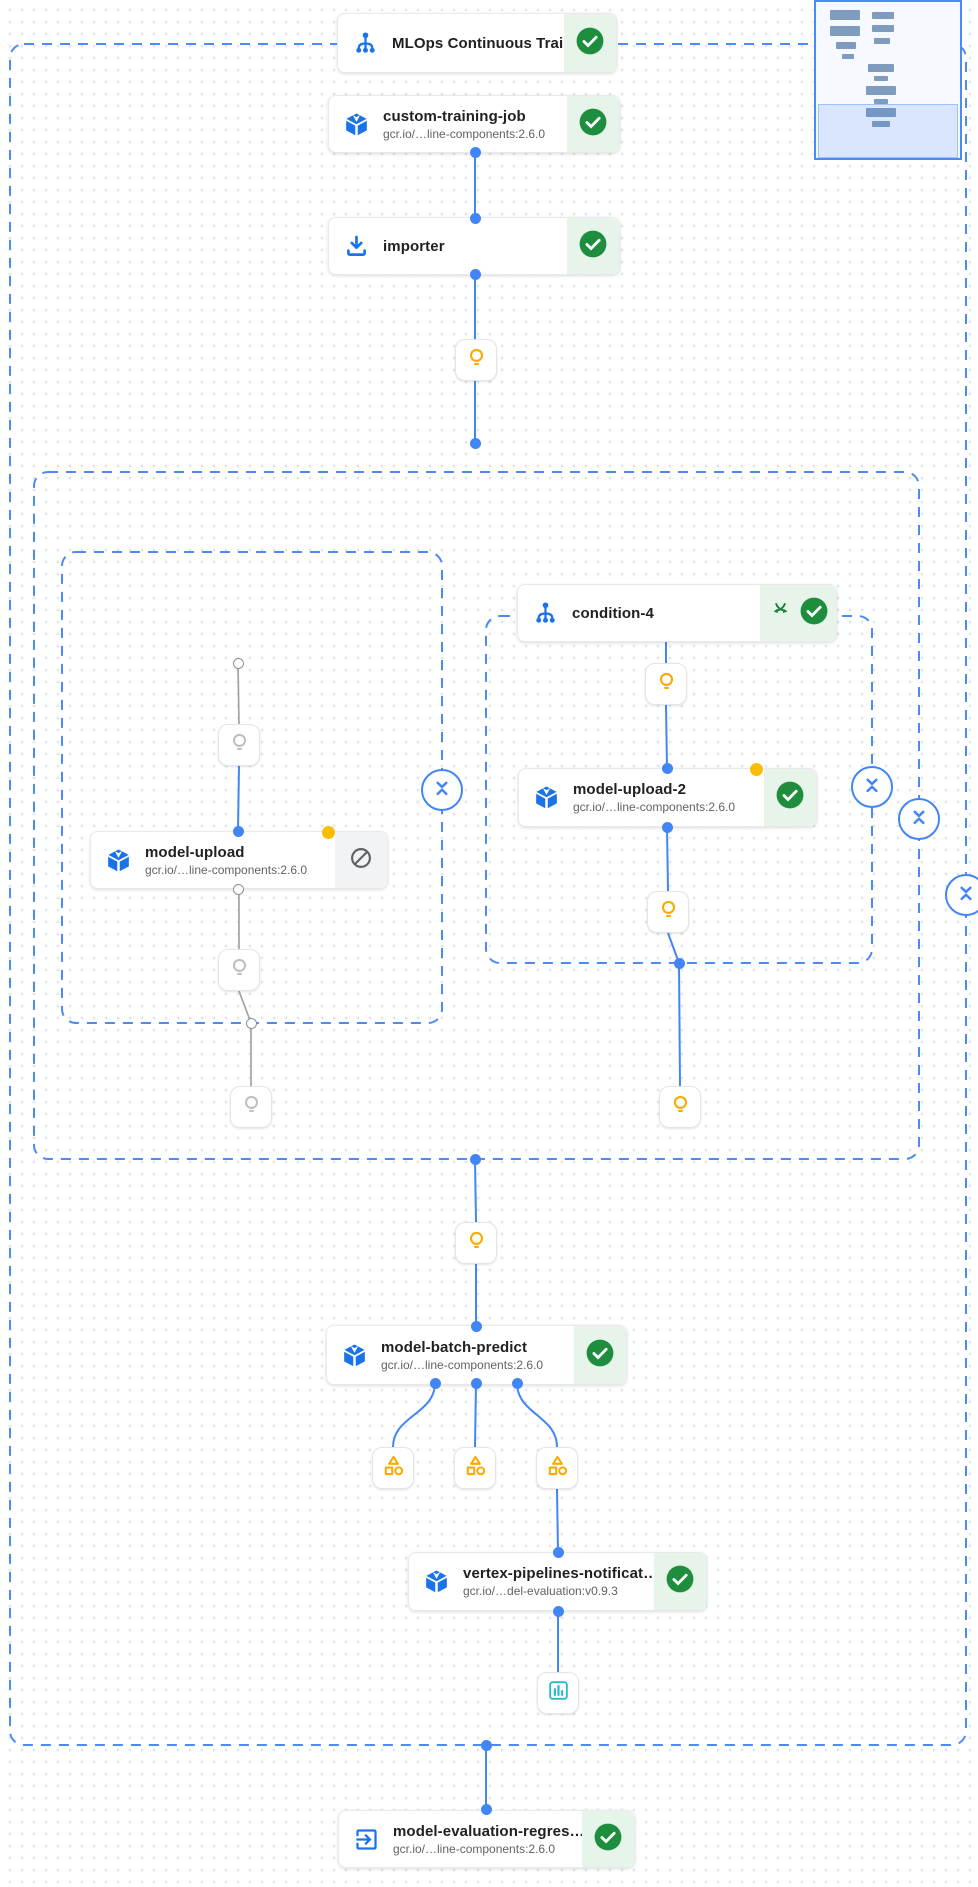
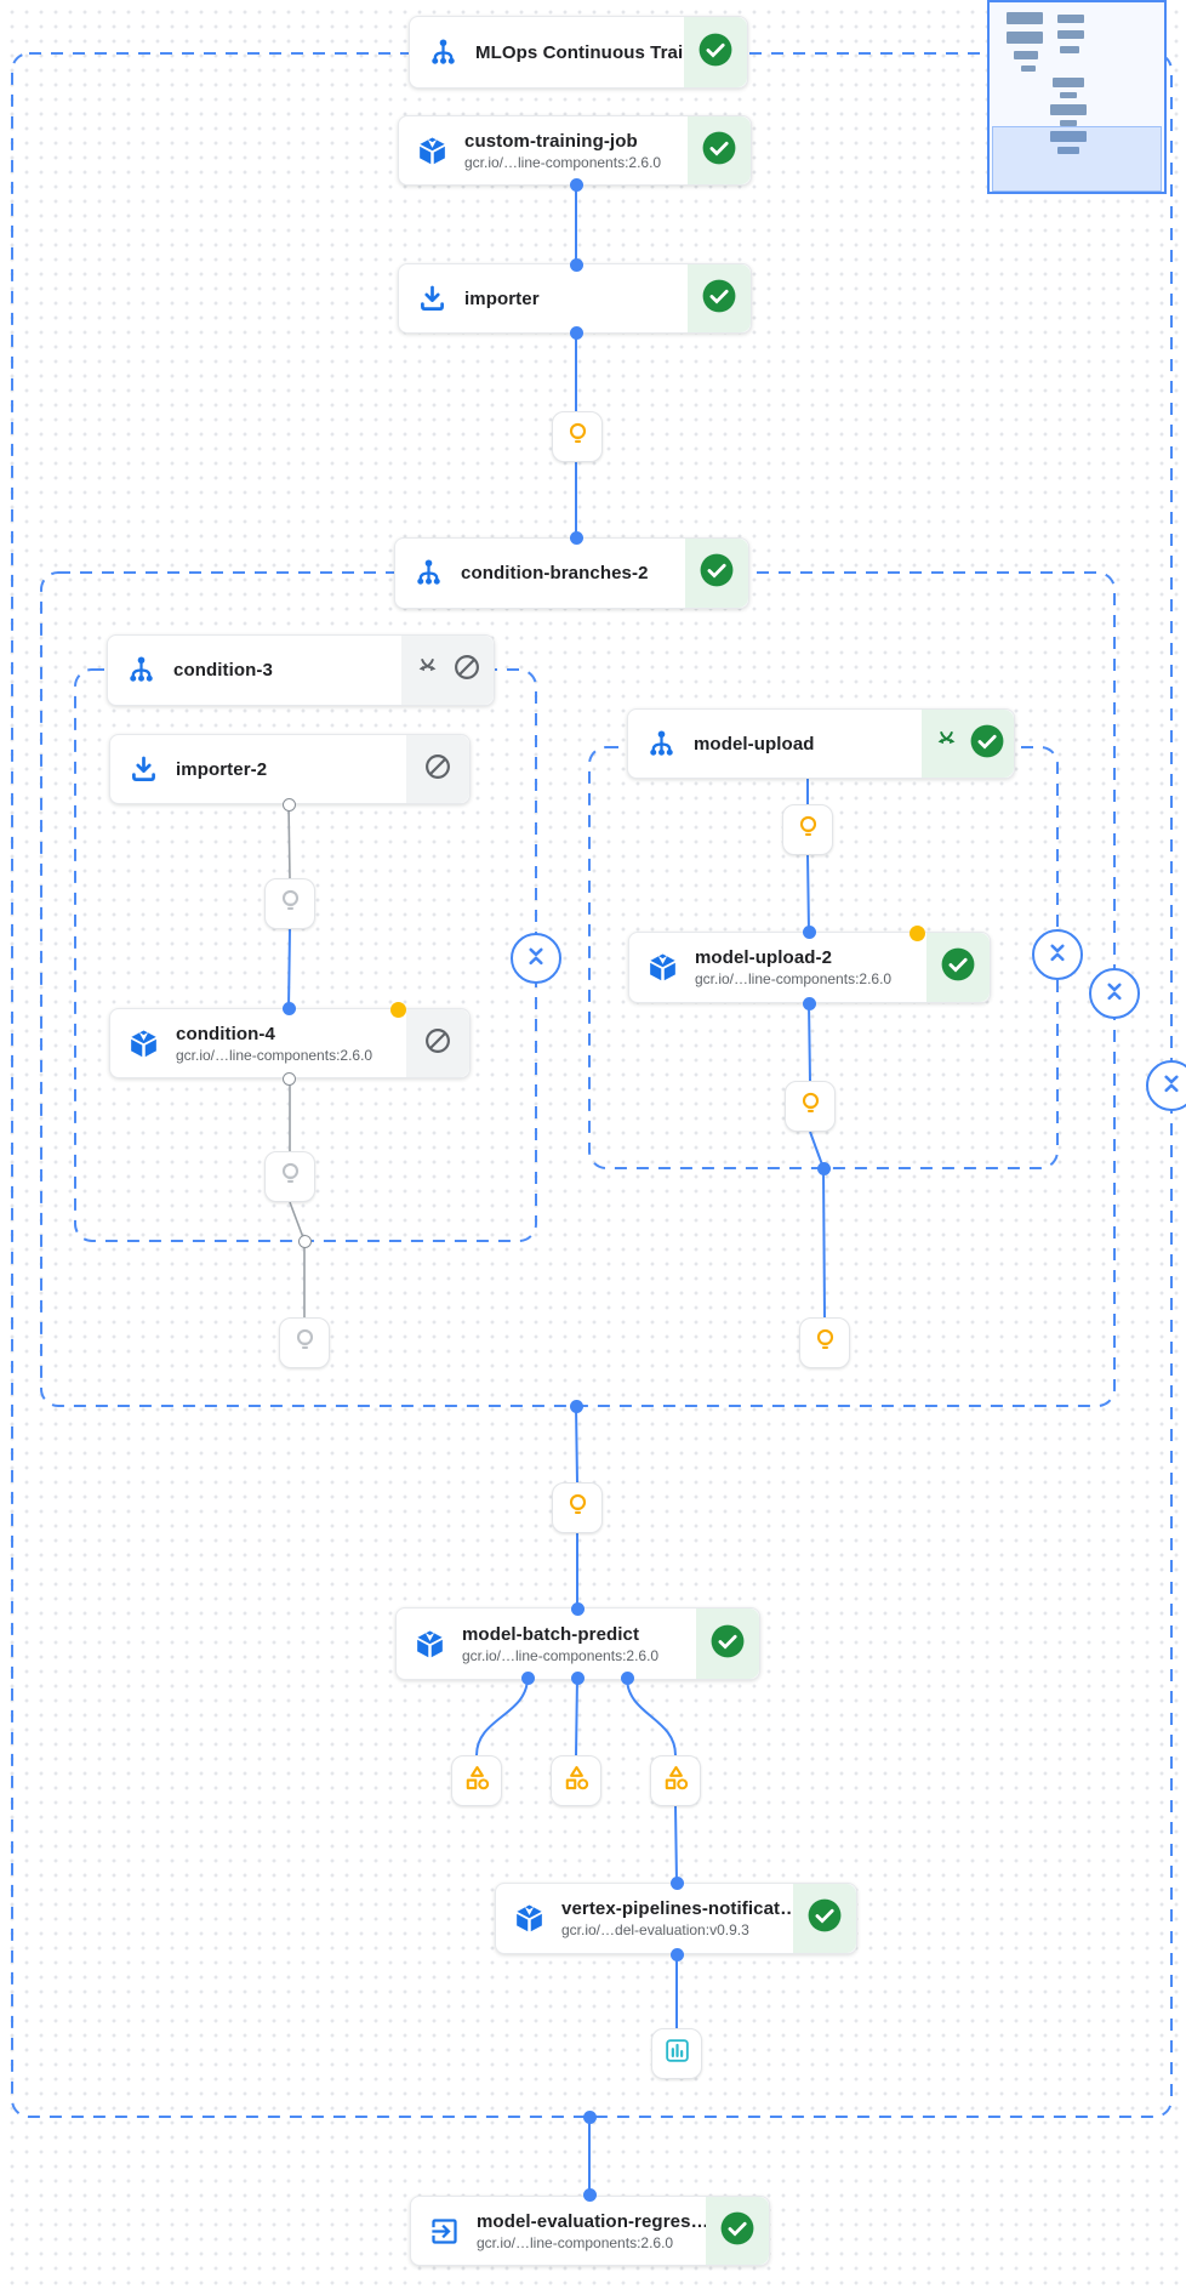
  MLOps Continuous Trai
  custom-training-job
  gcr.io/…line-components:2.6.0
  importer
+ condition-branches-2
+ condition-3
+ importer-2
- model-upload
+ condition-4
  gcr.io/…line-components:2.6.0
- condition-4
+ model-upload
  model-upload-2
  gcr.io/…line-components:2.6.0
  model-batch-predict
  gcr.io/…line-components:2.6.0
  vertex-pipelines-notificat…
  gcr.io/…del-evaluation:v0.9.3
  model-evaluation-regres…
  gcr.io/…line-components:2.6.0
